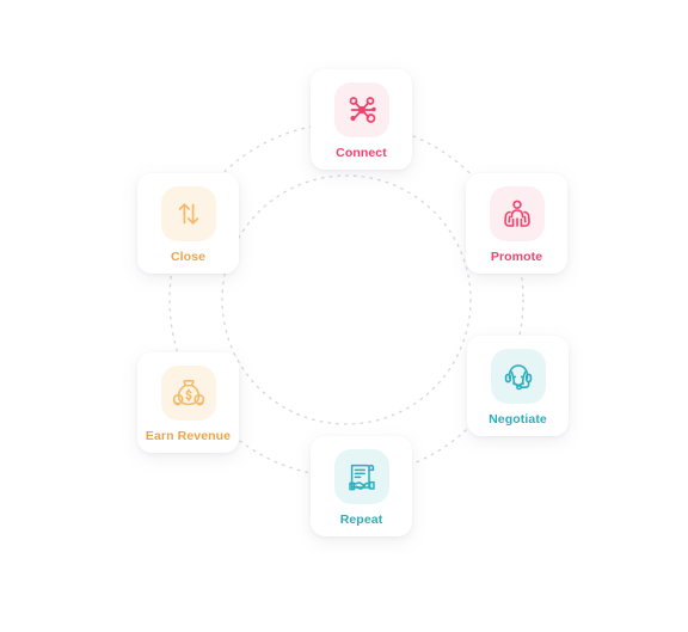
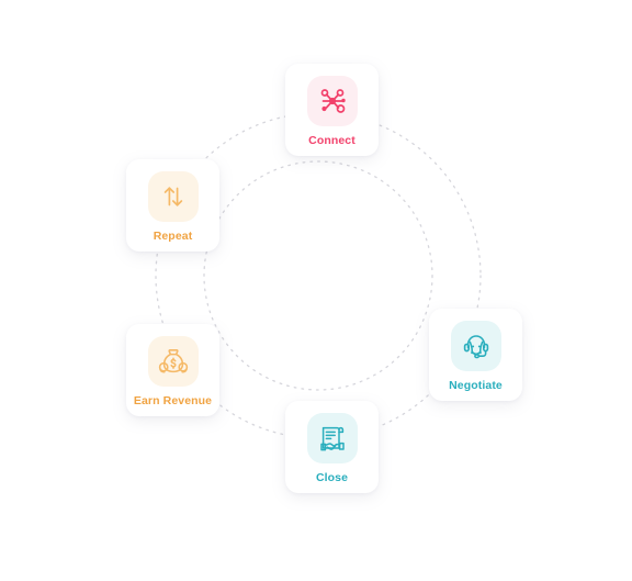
  Connect
- Promote
  Negotiate
- Repeat
+ Close
  Earn Revenue
- Close
+ Repeat
